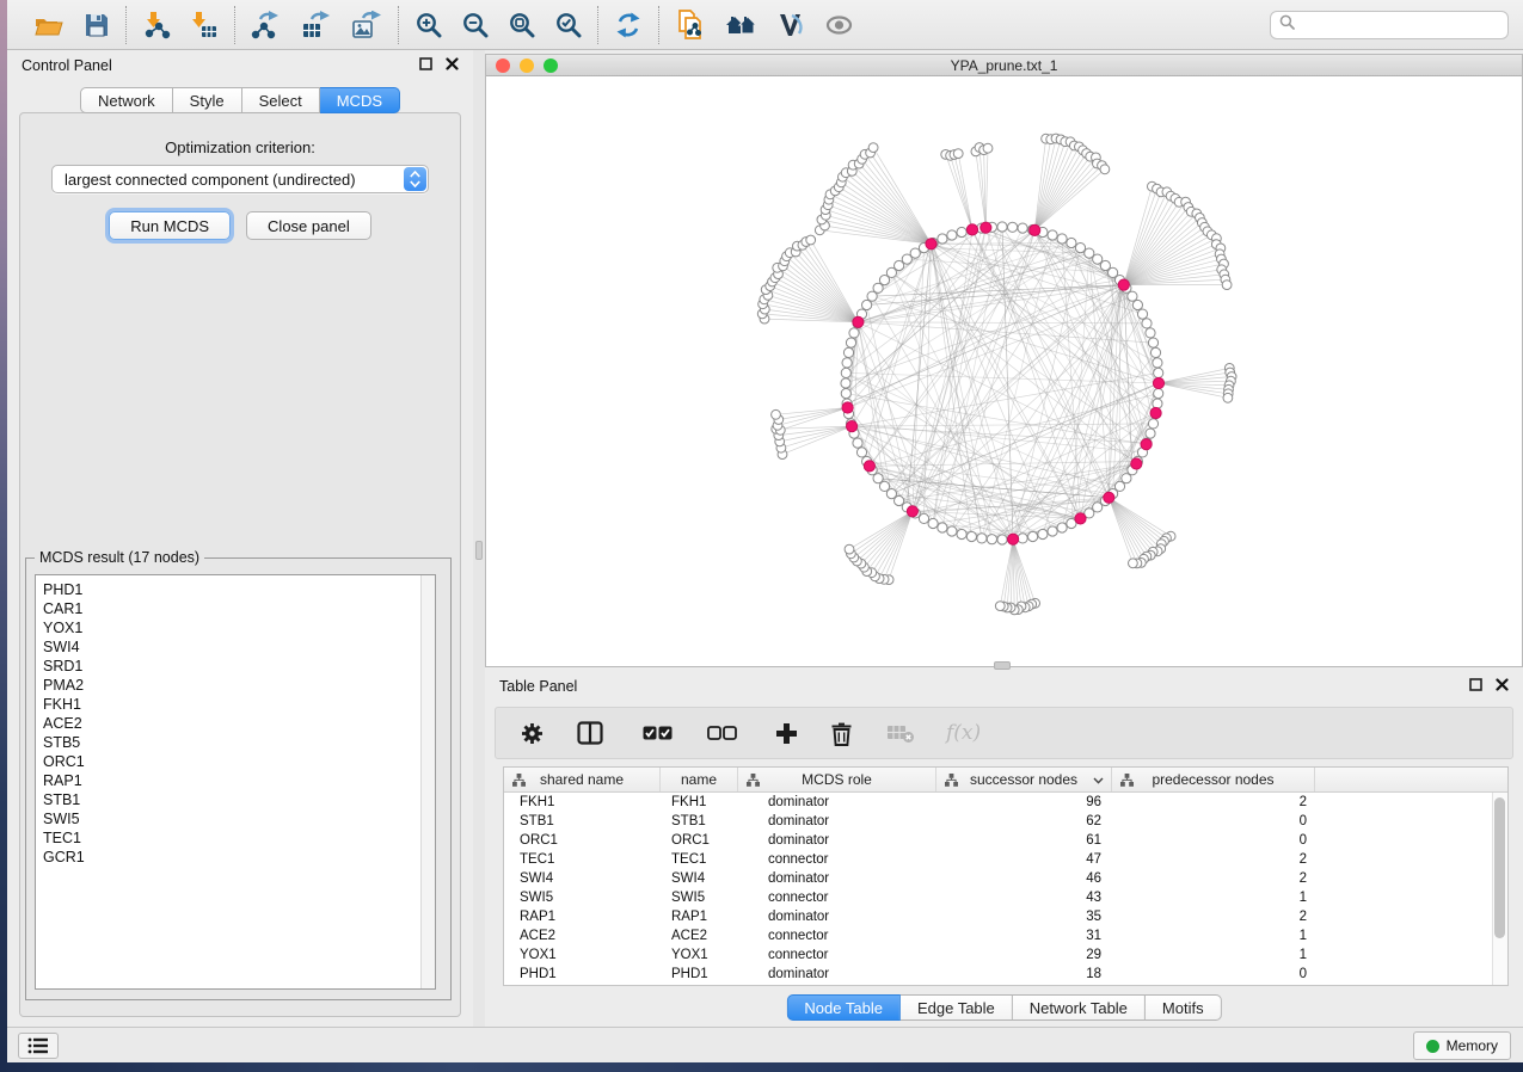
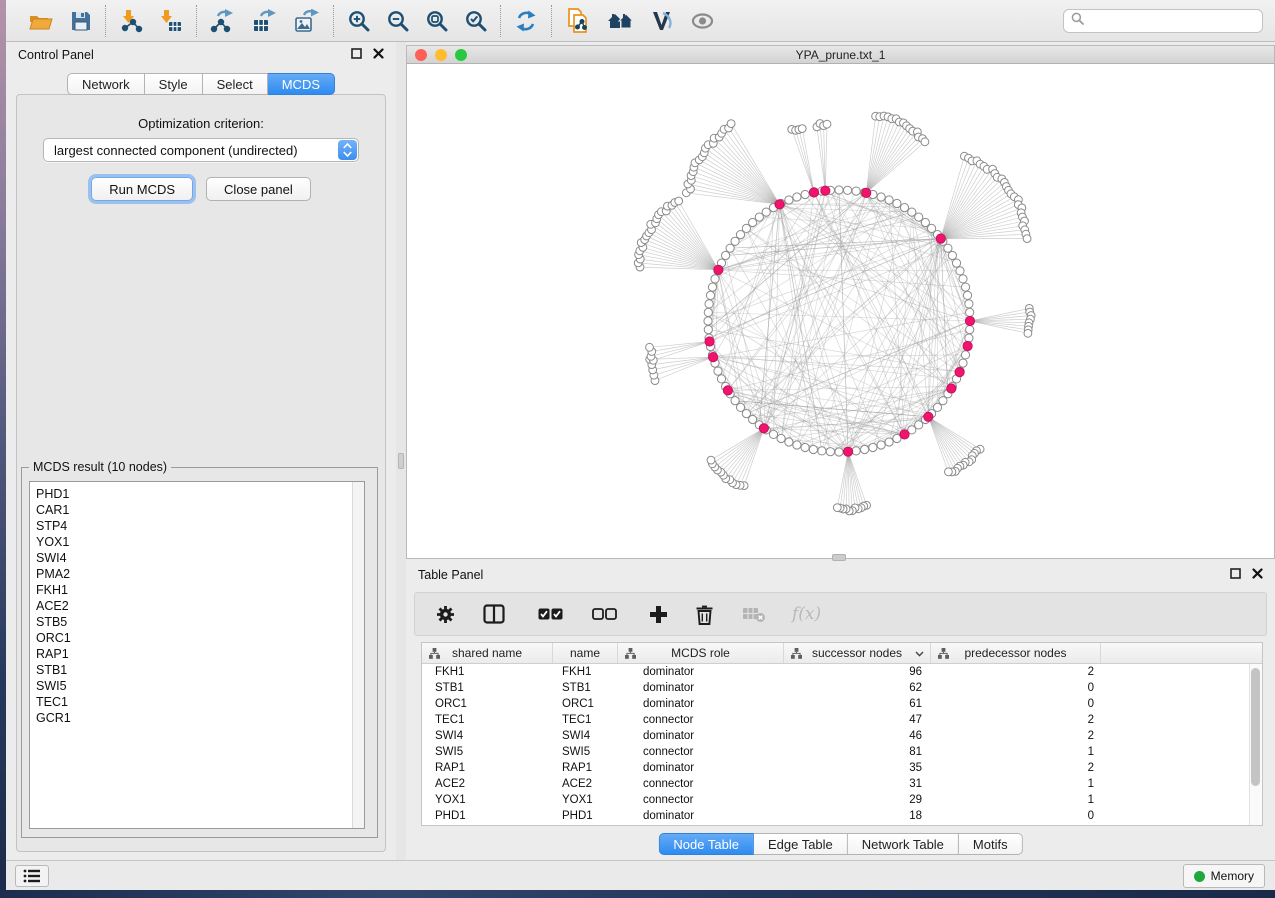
  Control Panel
  Network
  Style
  Select
  MCDS
  Optimization criterion:
  largest connected component (undirected)
  Run MCDS
  Close panel
- MCDS result (17 nodes)
+ MCDS result (10 nodes)
  PHD1
  CAR1
+ STP4
  YOX1
  SWI4
- SRD1
  PMA2
  FKH1
  ACE2
  STB5
  ORC1
  RAP1
  STB1
  SWI5
  TEC1
  GCR1
  YPA_prune.txt_1
  Table Panel
  f(x)
  shared name
  name
  MCDS role
  successor nodes
  predecessor nodes
  FKH1
  FKH1
  dominator
  96
  2
  STB1
  STB1
  dominator
  62
  0
  ORC1
  ORC1
  dominator
  61
  0
  TEC1
  TEC1
  connector
  47
  2
  SWI4
  SWI4
  dominator
  46
  2
  SWI5
  SWI5
  connector
- 43
+ 81
  1
  RAP1
  RAP1
  dominator
  35
  2
  ACE2
  ACE2
  connector
  31
  1
  YOX1
  YOX1
  connector
  29
  1
  PHD1
  PHD1
  dominator
  18
  0
  Node Table
  Edge Table
  Network Table
  Motifs
  Memory
